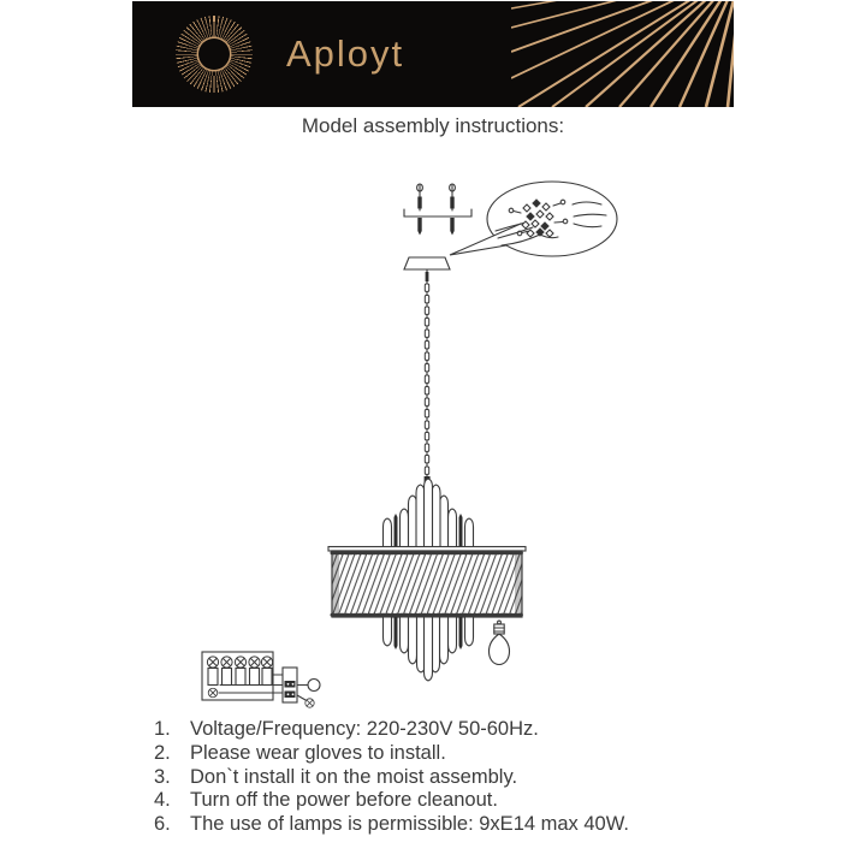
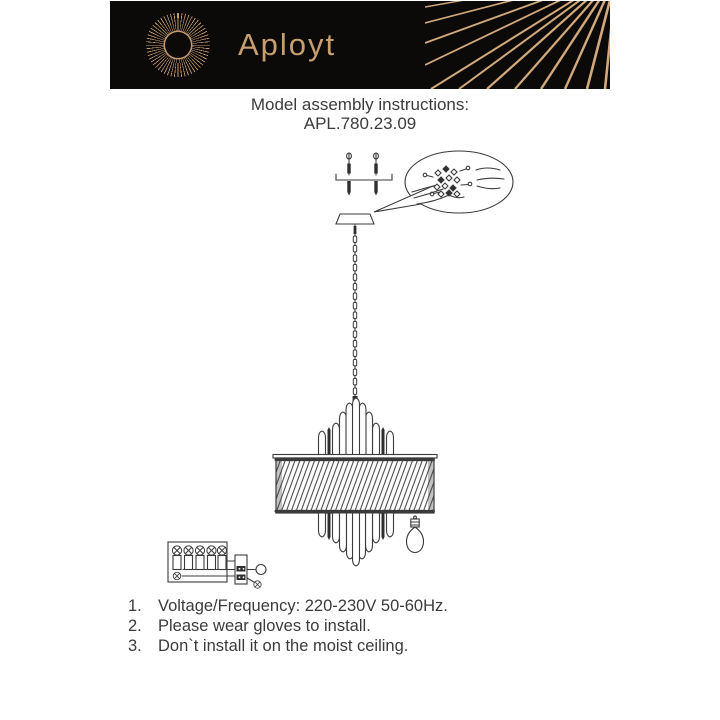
  Aployt
  Model assembly instructions:
+ APL.780.23.09
  1.
  Voltage/Frequency: 220-230V 50-60Hz.
  2.
  Please wear gloves to install.
  3.
- Don`t install it on the moist assembly.
+ Don`t install it on the moist ceiling.
- 4.
- Turn off the power before cleanout.
- 6.
- The use of lamps is permissible: 9xE14 max 40W.
